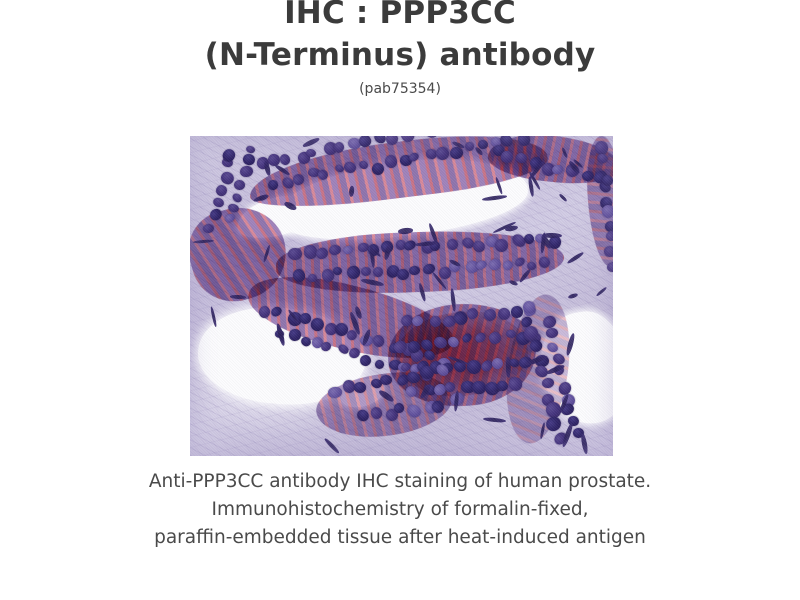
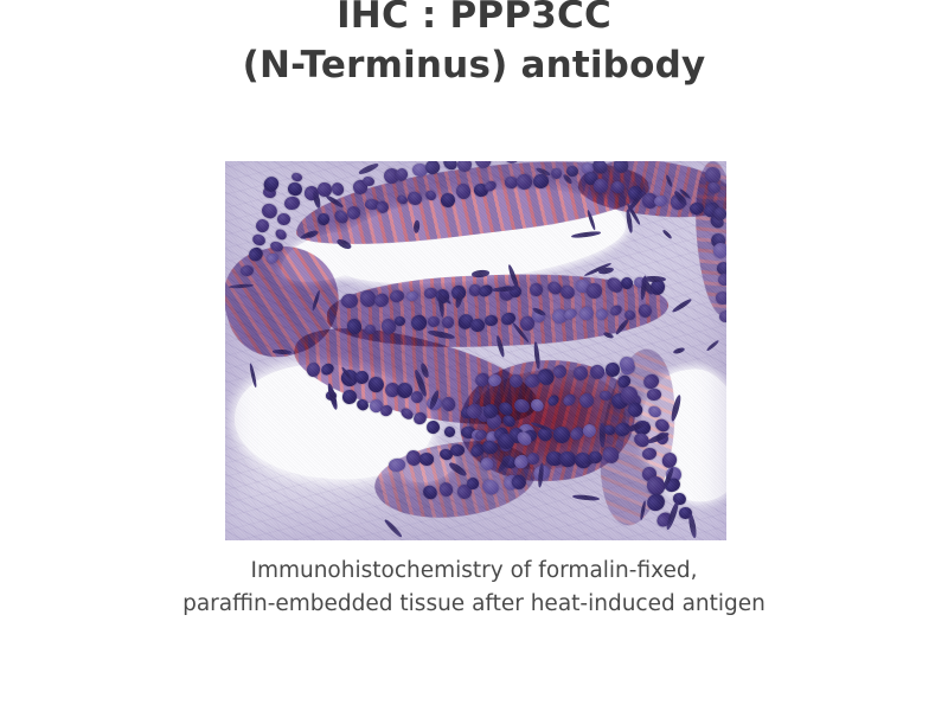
  IHC : PPP3CC
  (N-Terminus) antibody
- (pab75354)
- Anti-PPP3CC antibody IHC staining of human prostate.
  Immunohistochemistry of formalin-fixed,
  paraffin-embedded tissue after heat-induced antigen
